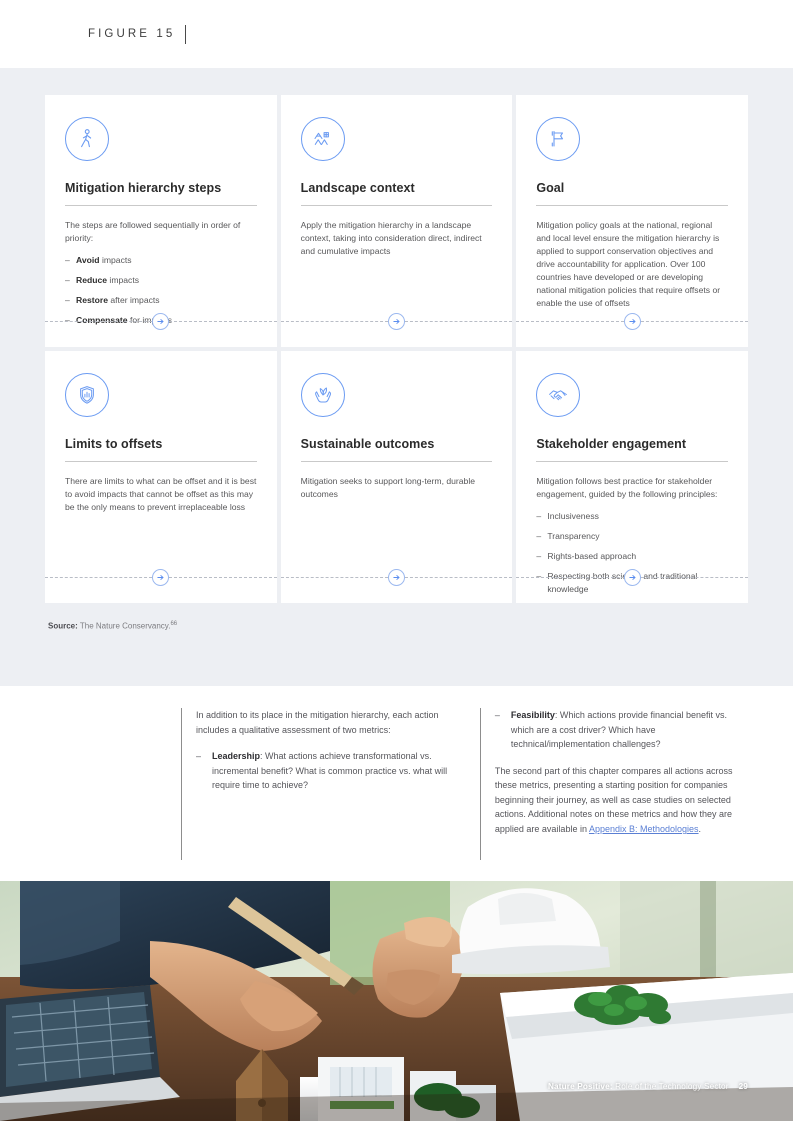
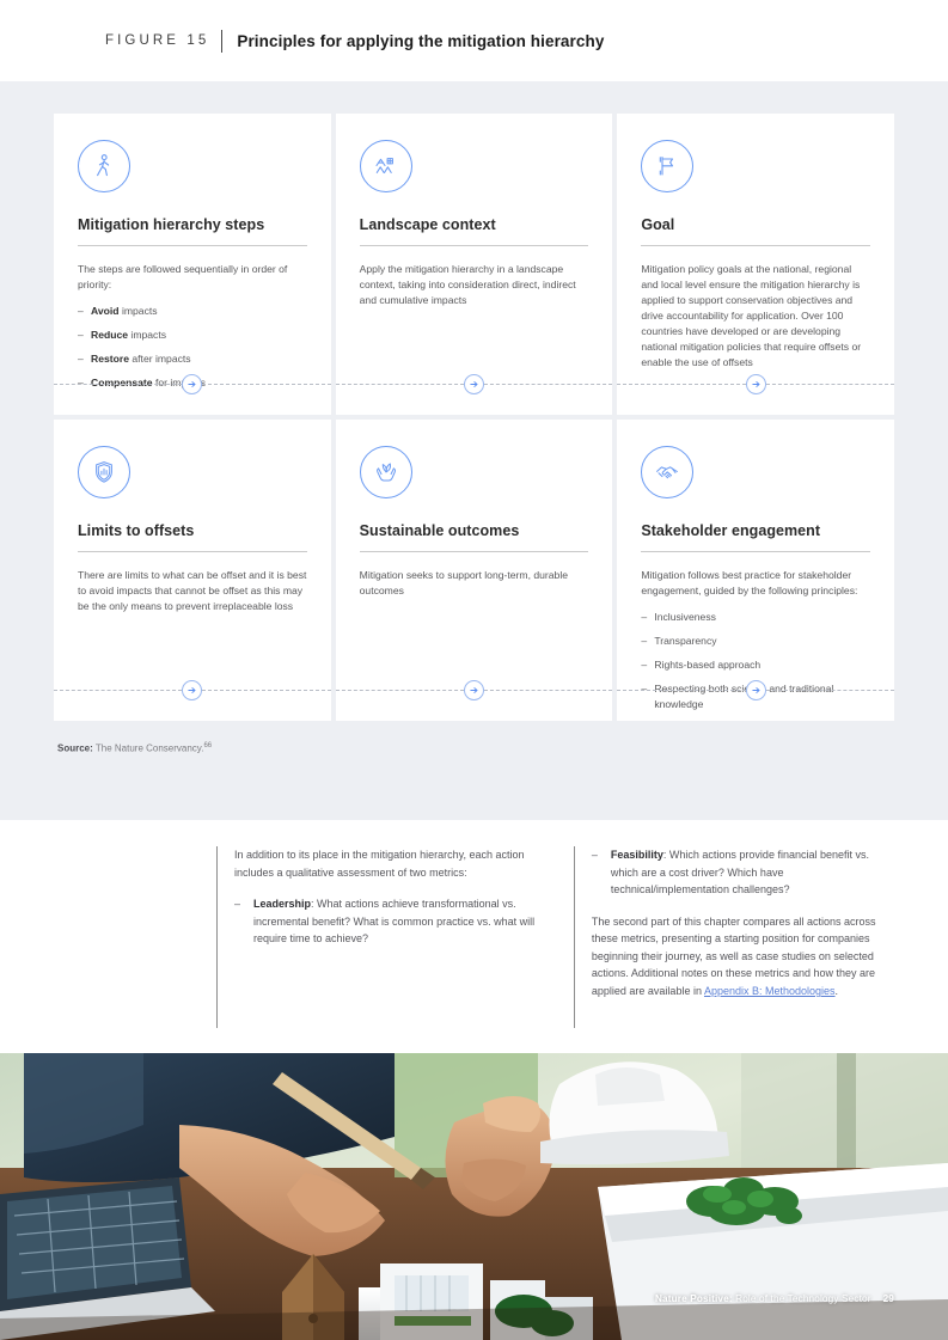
  FIGURE 15
+ Principles for applying the mitigation hierarchy
  Mitigation hierarchy steps
  The steps are followed sequentially in order of priority:
  Avoid impacts
  Reduce impacts
  Restore after impacts
  Compensate for ims
  Landscape context
  Apply the mitigation hierarchy in a landscape context, taking into consideration direct, indirect and cumulative impacts
  Goal
  Mitigation policy goals at the national, regional and local level ensure the mitigation hierarchy is applied to support conservation objectives and drive accountability for application. Over 100 countries have developed or are developing national mitigation policies that require offsets or enable the use of offsets
  Limits to offsets
  There are limits to what can be offset and it is best to avoid impacts that cannot be offset as this may be the only means to prevent irreplaceable loss
  Sustainable outcomes
  Mitigation seeks to support long-term, durable outcomes
  Stakeholder engagement
  Mitigation follows best practice for stakeholder engagement, guided by the following principles:
  Inclusiveness
  Transparency
  Rights-based approach
  Respecting both sci and traditional knowledge
  Source: The Nature Conservancy.
  In addition to its place in the mitigation hierarchy, each action includes a qualitative assessment of two metrics:
  Leadership: What actions achieve transformational vs. incremental benefit? What is common practice vs. what will require time to achieve?
  Feasibility: Which actions provide financial benefit vs. which are a cost driver? Which have technical/implementation challenges?
  The second part of this chapter compares all actions across these metrics, presenting a starting position for companies beginning their journey, as well as case studies on selected actions. Additional notes on these metrics and how they are applied are available in Appendix B: Methodologies.
  Nature Positive: Role of the Technology Sector 29
